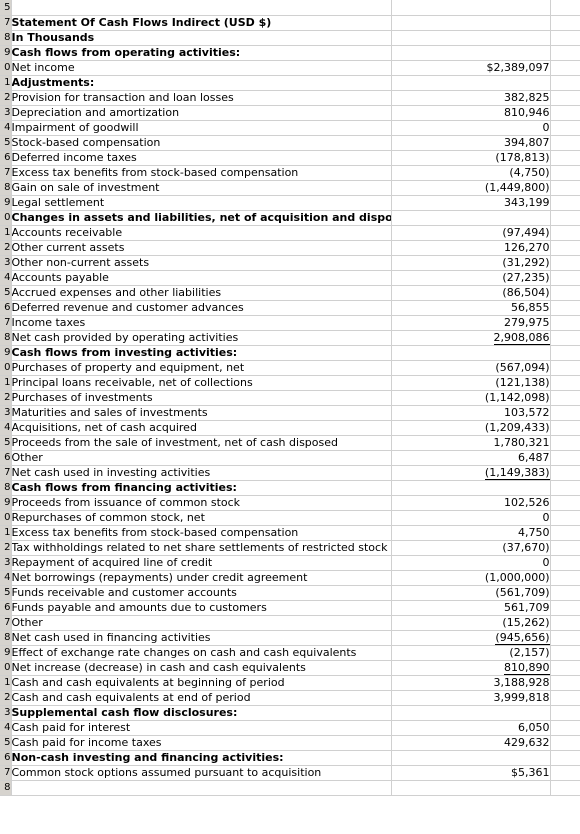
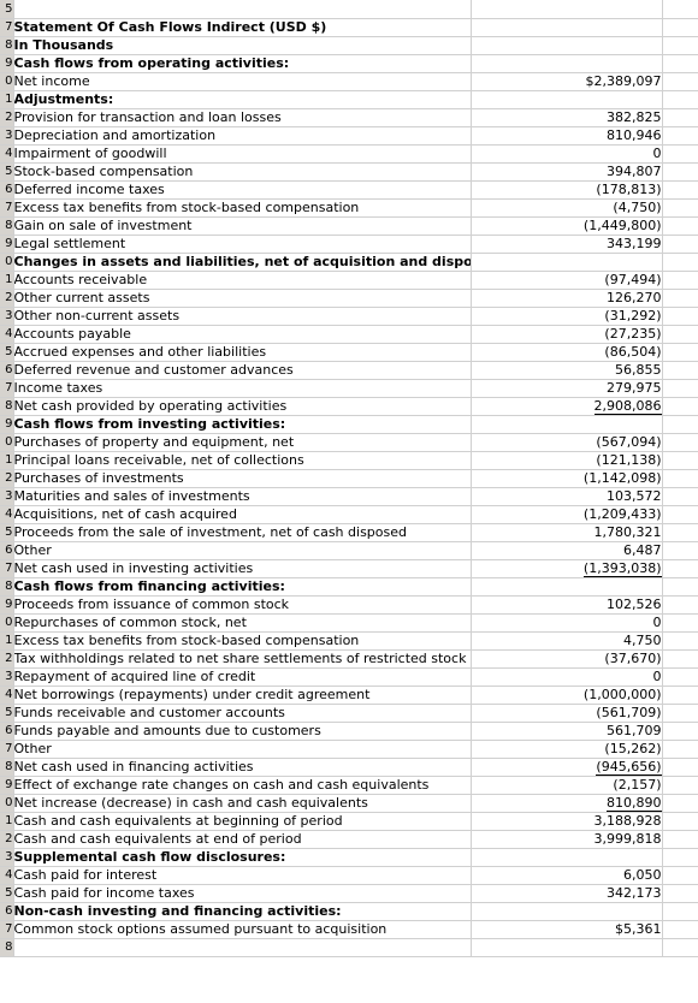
  5
  7	Statement Of Cash Flows Indirect (USD $)
  8	In Thousands
  9	Cash flows from operating activities:
  0	Net income	$2,389,097
  1	Adjustments:
  2	Provision for transaction and loan losses	382,825
  3	Depreciation and amortization	810,946
  4	Impairment of goodwill	0
  5	Stock-based compensation	394,807
  6	Deferred income taxes	(178,813)
  7	Excess tax benefits from stock-based compensation	(4,750)
  8	Gain on sale of investment	(1,449,800)
  9	Legal settlement	343,199
  0	Changes in assets and liabilities, net of acquisition and dispo
  1	Accounts receivable	(97,494)
  2	Other current assets	126,270
  3	Other non-current assets	(31,292)
  4	Accounts payable	(27,235)
  5	Accrued expenses and other liabilities	(86,504)
  6	Deferred revenue and customer advances	56,855
  7	Income taxes	279,975
  8	Net cash provided by operating activities	2,908,086
  9	Cash flows from investing activities:
  0	Purchases of property and equipment, net	(567,094)
  1	Principal loans receivable, net of collections	(121,138)
  2	Purchases of investments	(1,142,098)
  3	Maturities and sales of investments	103,572
  4	Acquisitions, net of cash acquired	(1,209,433)
  5	Proceeds from the sale of investment, net of cash disposed	1,780,321
  6	Other	6,487
- 7	Net cash used in investing activities	(1,149,383)
+ 7	Net cash used in investing activities	(1,393,038)
  8	Cash flows from financing activities:
  9	Proceeds from issuance of common stock	102,526
  0	Repurchases of common stock, net	0
  1	Excess tax benefits from stock-based compensation	4,750
  2	Tax withholdings related to net share settlements of restricted stock	(37,670)
  3	Repayment of acquired line of credit	0
  4	Net borrowings (repayments) under credit agreement	(1,000,000)
  5	Funds receivable and customer accounts	(561,709)
  6	Funds payable and amounts due to customers	561,709
  7	Other	(15,262)
  8	Net cash used in financing activities	(945,656)
  9	Effect of exchange rate changes on cash and cash equivalents	(2,157)
  0	Net increase (decrease) in cash and cash equivalents	810,890
  1	Cash and cash equivalents at beginning of period	3,188,928
  2	Cash and cash equivalents at end of period	3,999,818
  3	Supplemental cash flow disclosures:
  4	Cash paid for interest	6,050
- 5	Cash paid for income taxes	429,632
+ 5	Cash paid for income taxes	342,173
  6	Non-cash investing and financing activities:
  7	Common stock options assumed pursuant to acquisition	$5,361
  8
